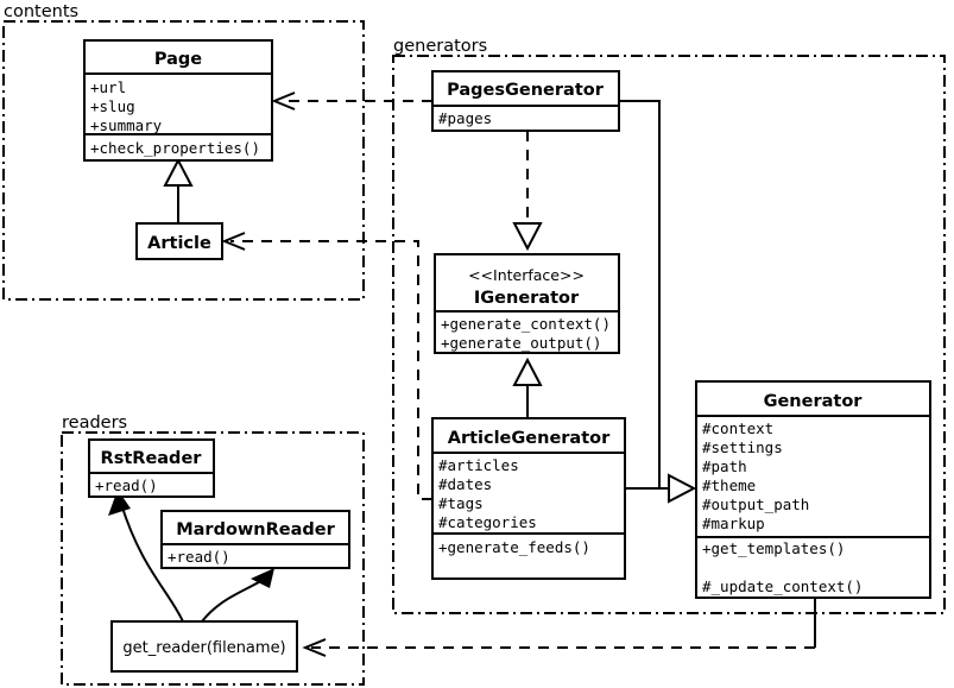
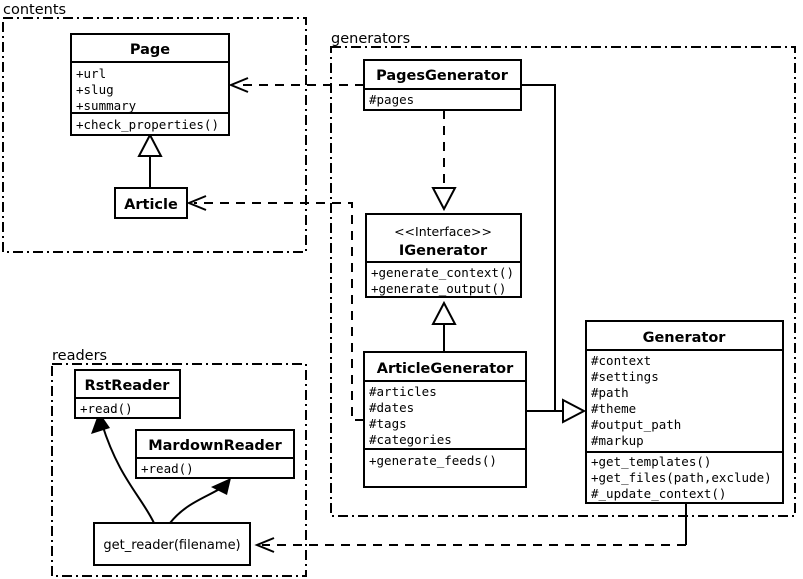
  contents
  generators
  readers
  Page
  +url
  +slug
  +summary
  +check_properties()
  Article
  PagesGenerator
  #pages
  <<Interface>>
  IGenerator
  +generate_context()
  +generate_output()
  ArticleGenerator
  #articles
  #dates
  #tags
  #categories
  +generate_feeds()
  Generator
  #context
  #settings
  #path
  #theme
  #output_path
  #markup
  +get_templates()
+ +get_files(path,exclude)
  #_update_context()
  RstReader
  +read()
  MardownReader
  +read()
  get_reader(filename)
